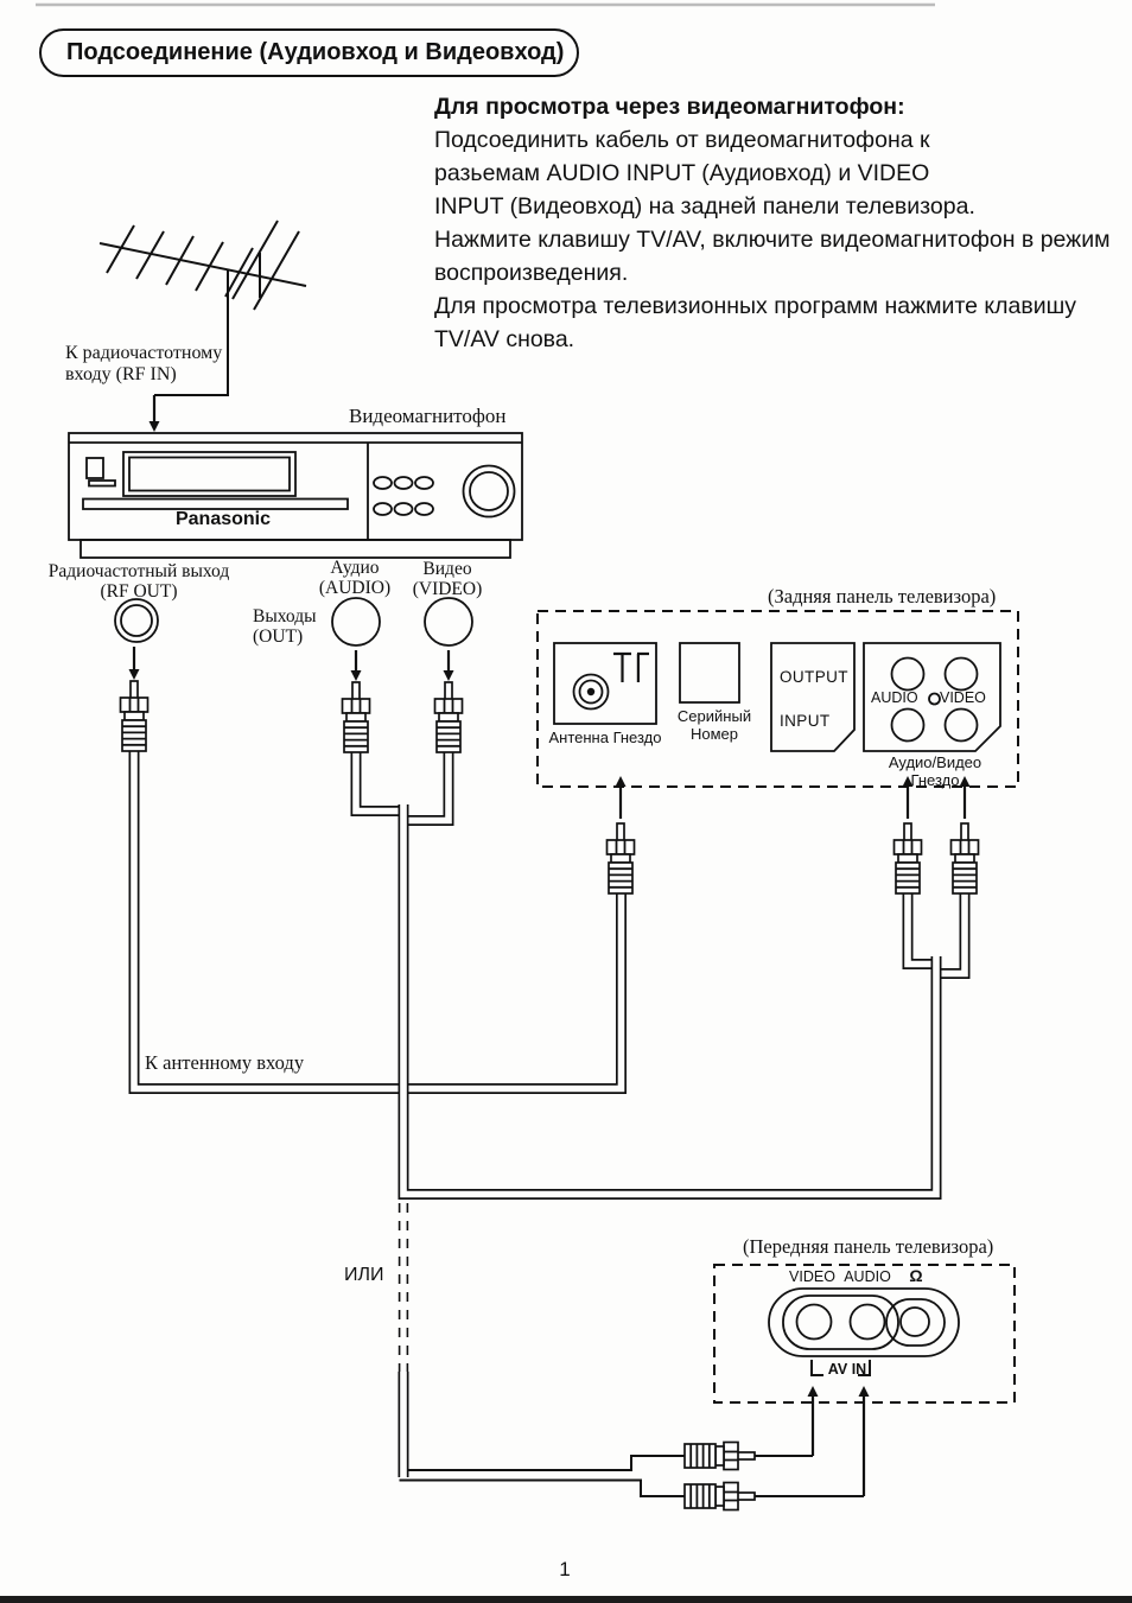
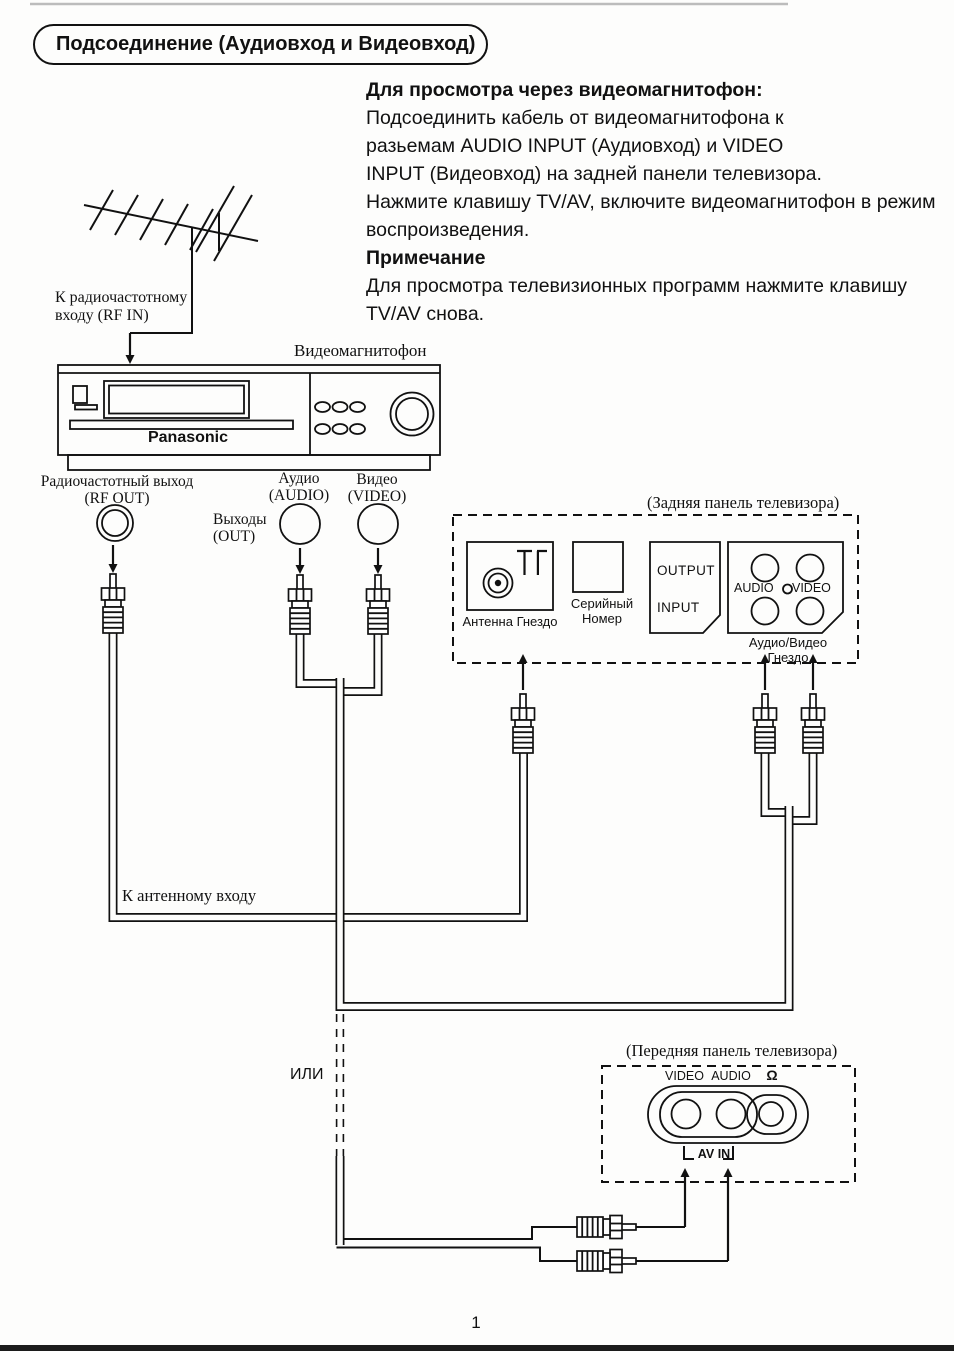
  Подсоединение (Аудиовход и Видеовход)
  Для просмотра через видеомагнитофон:
  Подсоединить кабель от видеомагнитофона к
  разьемам AUDIO INPUT (Аудиовход) и VIDEO
  INPUT (Видеовход) на задней панели телевизора.
  Нажмите клавишу TV/AV, включите видеомагнитофон в режим
  воспроизведения.
+ Примечание
  Для просмотра телевизионных программ нажмите клавишу
  TV/AV снова.
  К радиочастотному
  входу (RF IN)
  Видеомагнитофон
  Panasonic
  Радиочастотный выход
  (RF OUT)
  Выходы
  (OUT)
  Аудио
  (AUDIO)
  Видео
  (VIDEO)
  (Задняя панель телевизора)
  Антенна Гнездо
  Серийный Номер
  OUTPUT
  INPUT
  AUDIO
  VIDEO
  Аудио/Видео Гнездо
  К антенному входу
  ИЛИ
  (Передняя панель телевизора)
  VIDEO
  AUDIO
  Ω
  AV IN
  1
